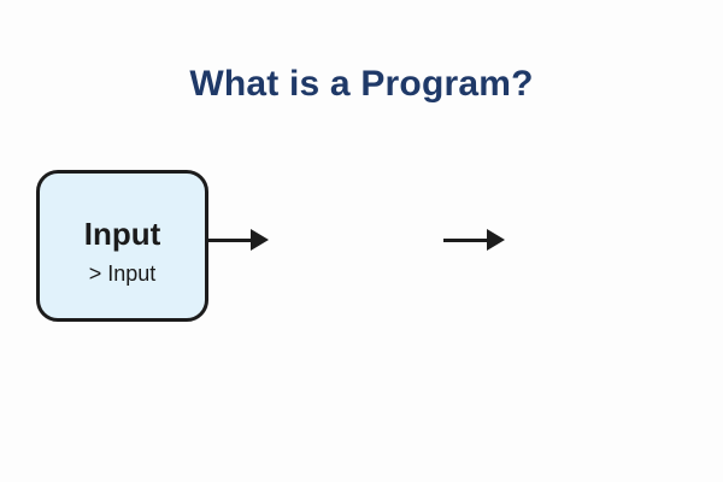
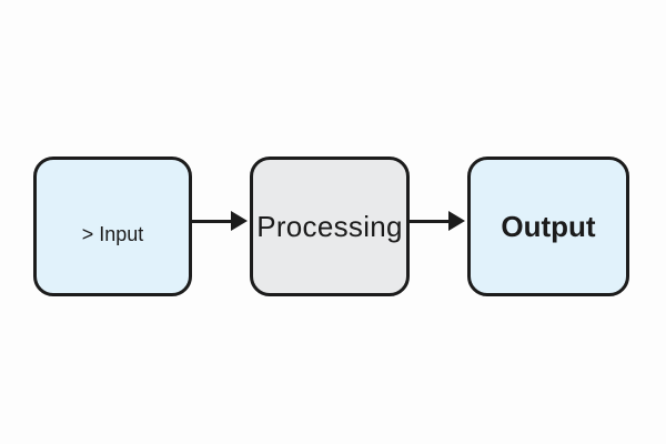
- What is a Program?
- Input
  > Input
+ Processing
+ Output
